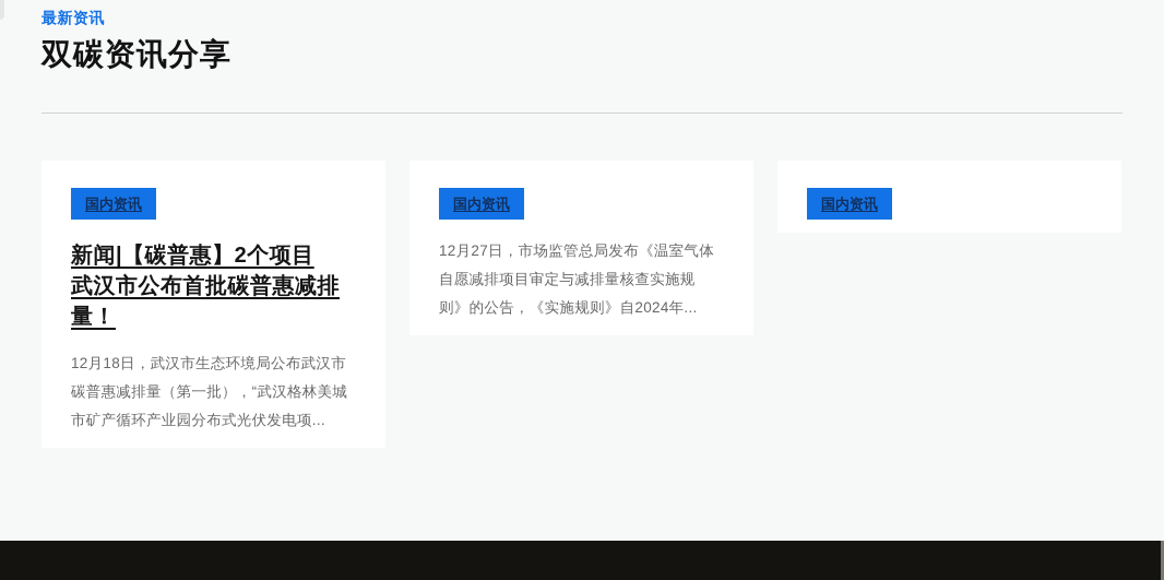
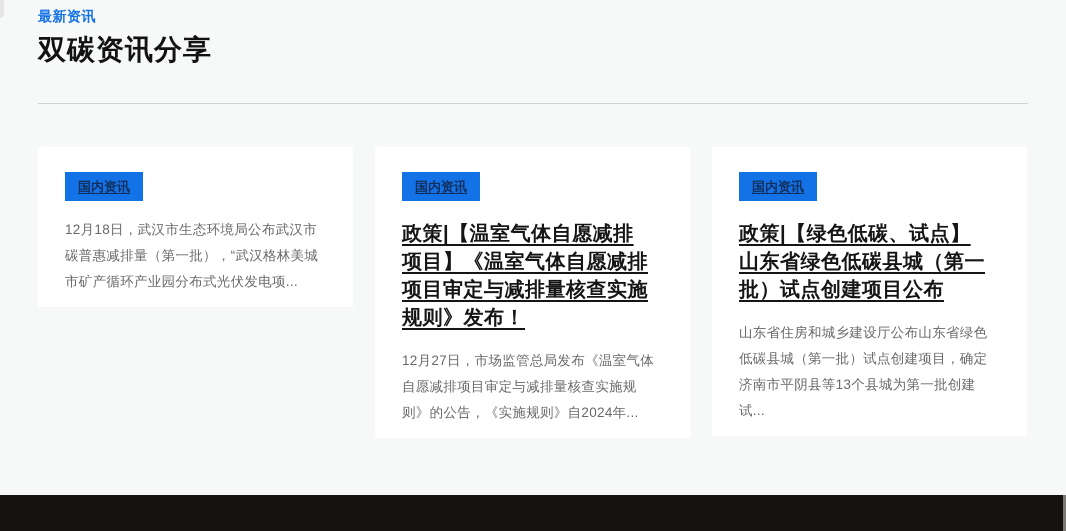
  最新资讯
  双碳资讯分享
  国内资讯
- 新闻|【碳普惠】2个项目
- 武汉市公布首批碳普惠减排
- 量！
  12月18日，武汉市生态环境局公布武汉市碳普惠减排量（第一批），“武汉格林美城市矿产循环产业园分布式光伏发电项...
  国内资讯
+ 政策|【温室气体自愿减排
+ 项目】《温室气体自愿减排
+ 项目审定与减排量核查实施
+ 规则》发布！
  12月27日，市场监管总局发布《温室气体自愿减排项目审定与减排量核查实施规则》的公告，《实施规则》自2024年...
  国内资讯
+ 政策|【绿色低碳、试点】
+ 山东省绿色低碳县城（第一
+ 批）试点创建项目公布
+ 山东省住房和城乡建设厅公布山东省绿色低碳县城（第一批）试点创建项目，确定济南市平阴县等13个县城为第一批创建试...
